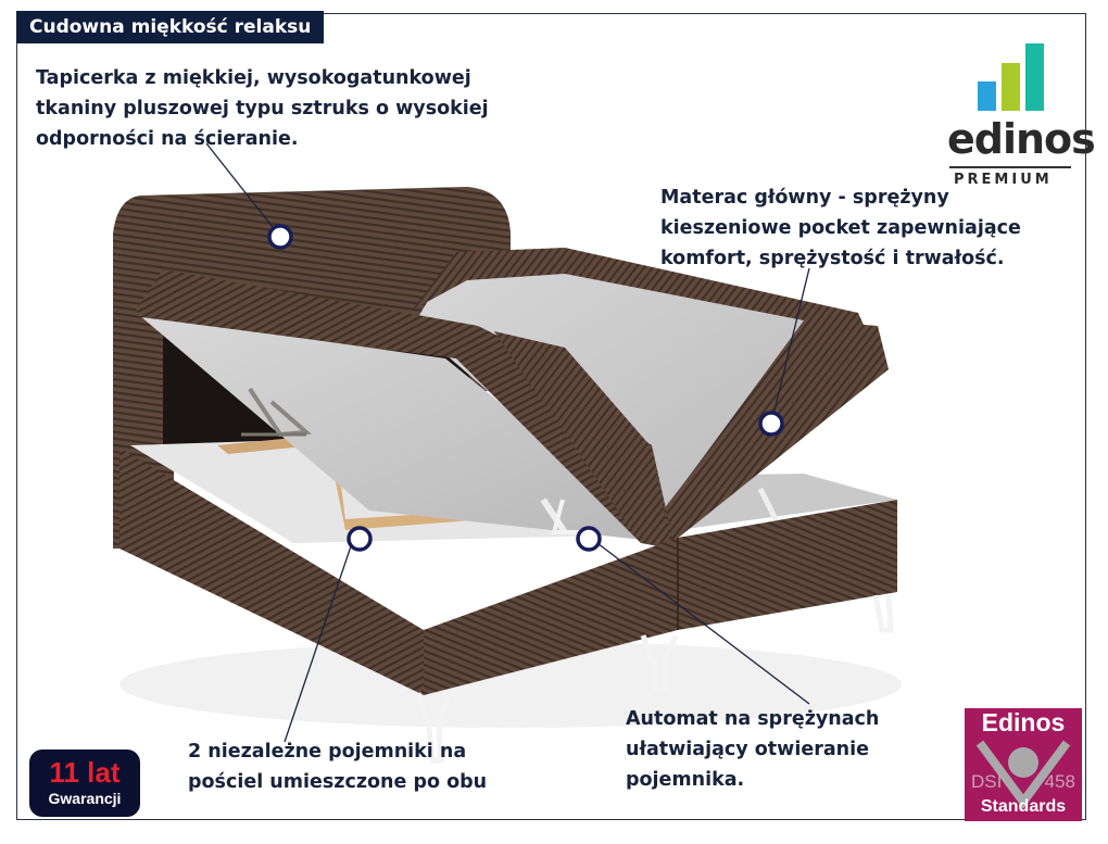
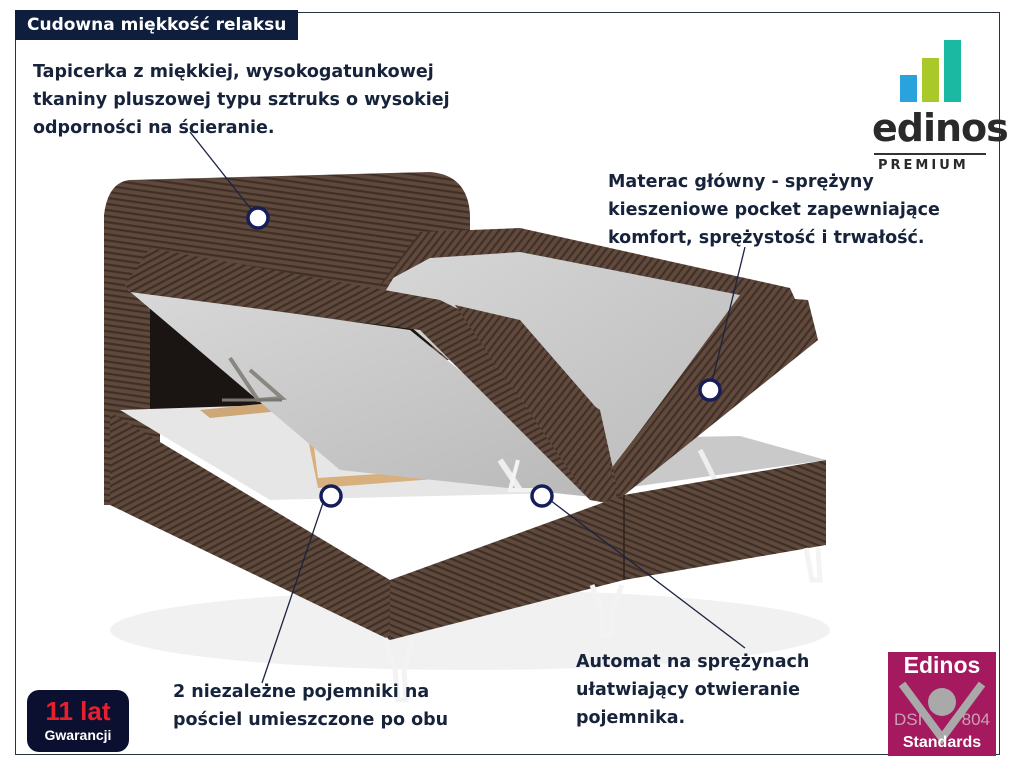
  Cudowna miękkość relaksu
  Tapicerka z miękkiej, wysokogatunkowej
  tkaniny pluszowej typu sztruks o wysokiej
  odporności na ścieranie.
  Materac główny - sprężyny
  kieszeniowe pocket zapewniające
  komfort, sprężystość i trwałość.
  Automat na sprężynach
  ułatwiający otwieranie
  pojemnika.
  2 niezależne pojemniki na
  pościel umieszczone po obu
  edinos
  PREMIUM
  11 lat
  Gwarancji
  Edinos
  DSI
- 458
+ 804
  Standards
